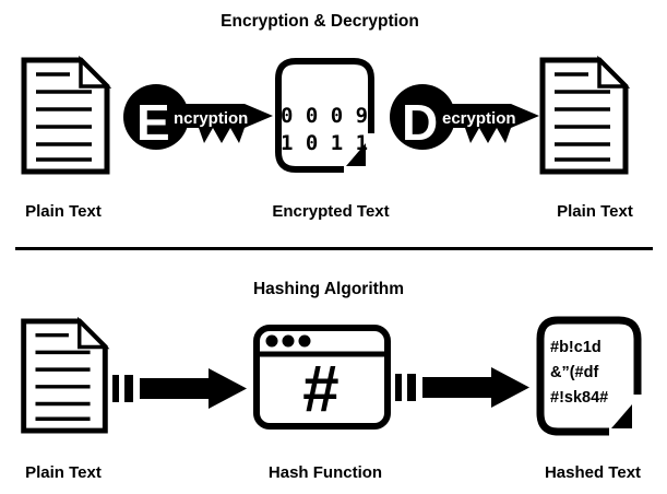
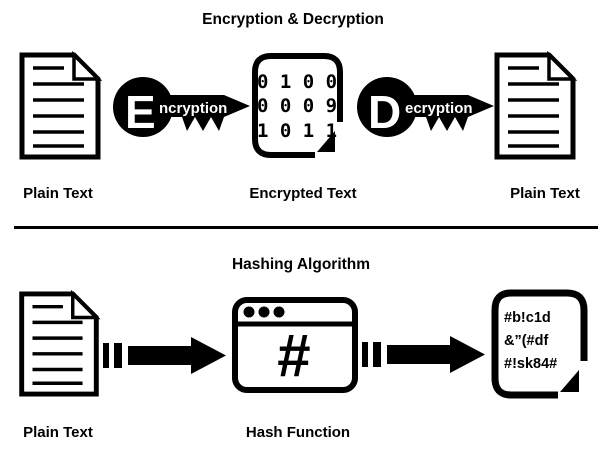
  Encryption & Decryption
  Plain Text
  E
  ncryption
+ 0 1 0 0
  0 0 0 9
  1 0 1 1
  Encrypted Text
  D
  ecryption
  Plain Text
  Hashing Algorithm
  Plain Text
  #
  Hash Function
  #b!c1d
  &”(#df
  #!sk84#
- Hashed Text
